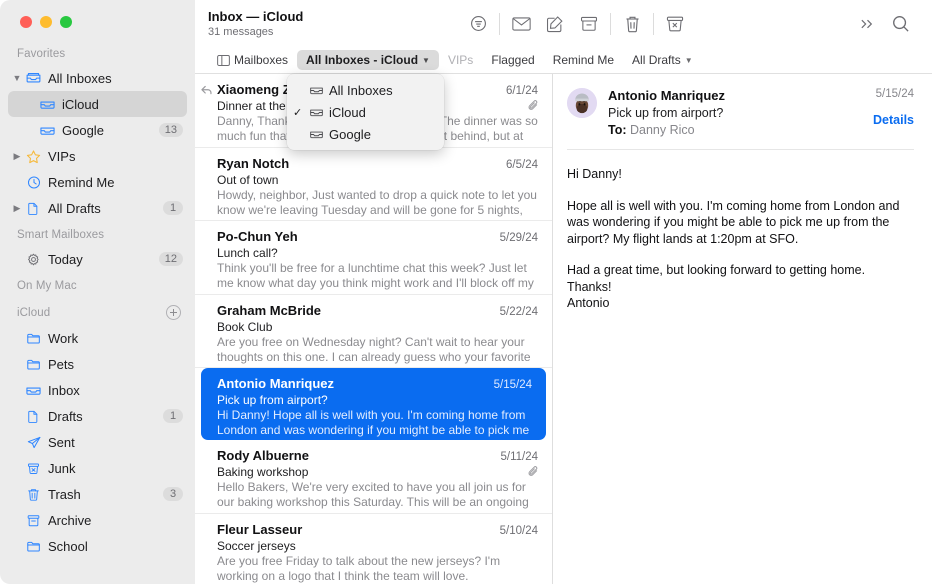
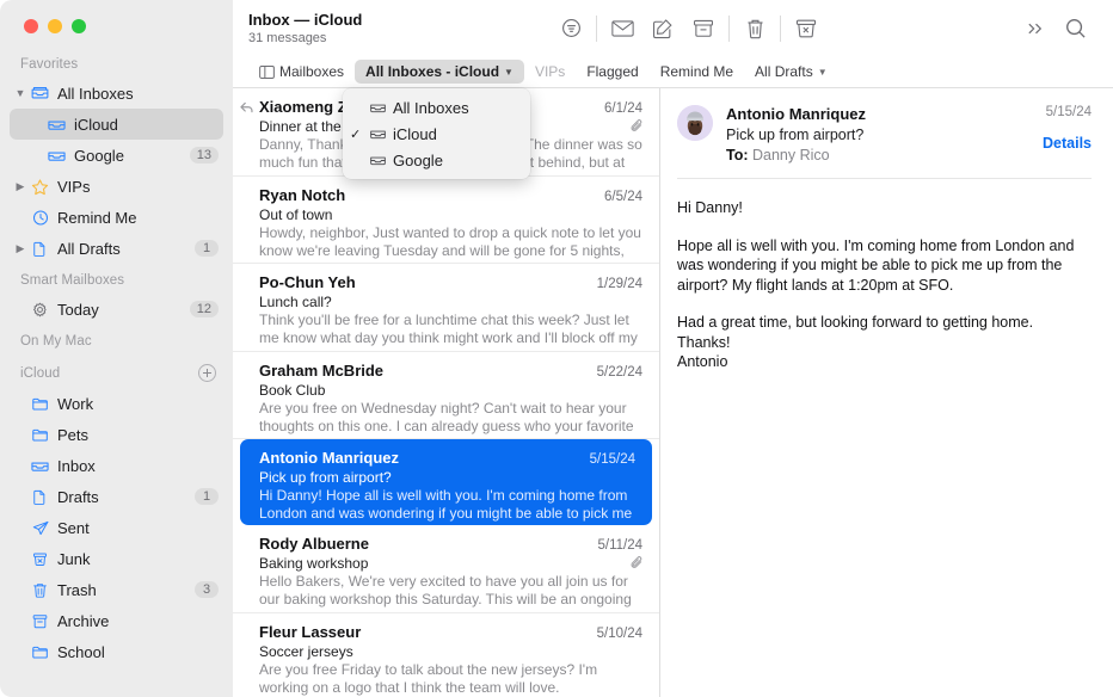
  Favorites
  ▼
  All Inboxes
  iCloud
  Google
  13
  ▶
  VIPs
  Remind Me
  ▶
  All Drafts
  1
  Smart Mailboxes
  Today
  12
  On My Mac
  iCloud
  Work
  Pets
  Inbox
  Drafts
  1
  Sent
  Junk
  Trash
  3
  Archive
  School
  Inbox — iCloud
  31 messages
  Mailboxes
  All Inboxes - iCloud
  ▼
  VIPs
  Flagged
  Remind Me
  All Drafts
  ▼
  6/1/24
  Ryan Notch
  6/5/24
  Out of town
  Howdy, neighbor, Just wanted to drop a quick note to let you know we're leaving Tuesday and will be gone for 5 nights,
  Po-Chun Yeh
- 5/29/24
+ 1/29/24
  Lunch call?
  Think you'll be free for a lunchtime chat this week? Just let me know what day you think might work and I'll block off my
  Graham McBride
  5/22/24
  Book Club
  Are you free on Wednesday night? Can't wait to hear your thoughts on this one. I can already guess who your favorite
  Antonio Manriquez
  5/15/24
  Pick up from airport?
  Hi Danny! Hope all is well with you. I'm coming home from London and was wondering if you might be able to pick me
  Rody Albuerne
  5/11/24
  Baking workshop
  Hello Bakers, We're very excited to have you all join us for our baking workshop this Saturday. This will be an ongoing
  Fleur Lasseur
  5/10/24
  Soccer jerseys
  Are you free Friday to talk about the new jerseys? I'm working on a logo that I think the team will love.
  Antonio Manriquez
  Pick up from airport?
  To: Danny Rico
  5/15/24
  Details
  Hi Danny!
  Hope all is well with you. I'm coming home from London and was wondering if you might be able to pick me up from the airport? My flight lands at 1:20pm at SFO.
  Had a great time, but looking forward to getting home.
  Thanks!
  Antonio
  All Inboxes
  ✓
  iCloud
  Google
